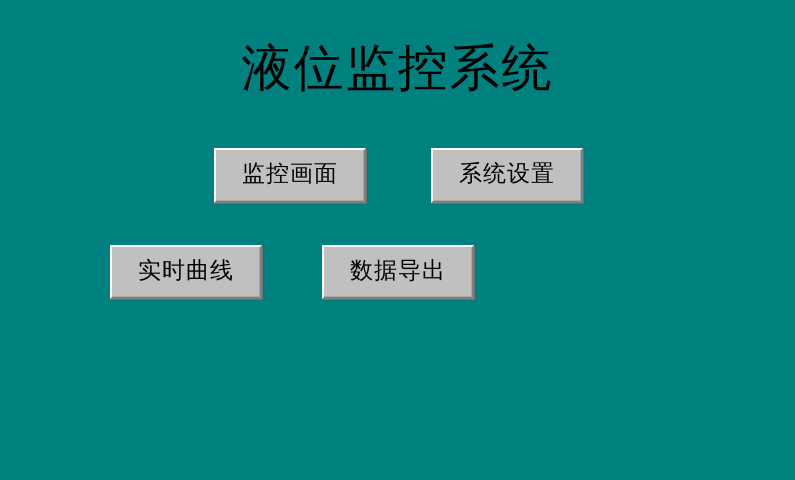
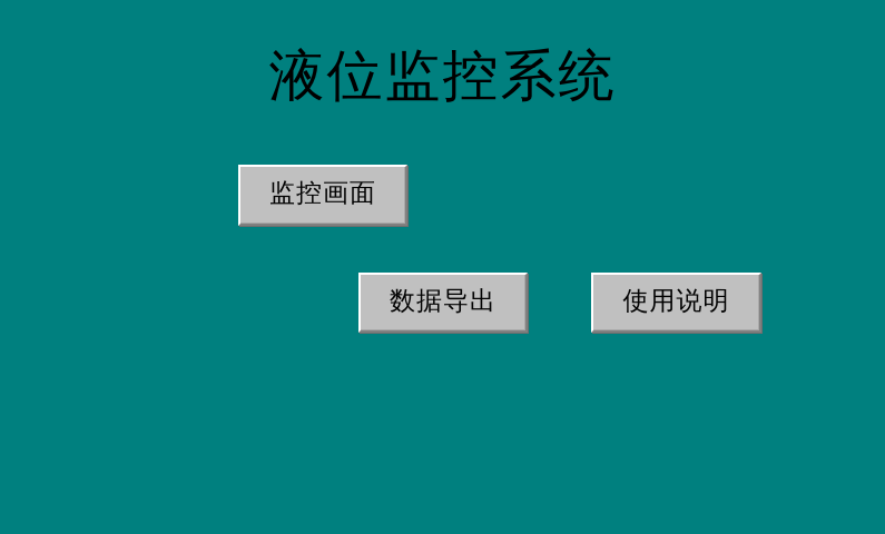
  液位监控系统
  监控画面
- 系统设置
- 实时曲线
  数据导出
+ 使用说明
